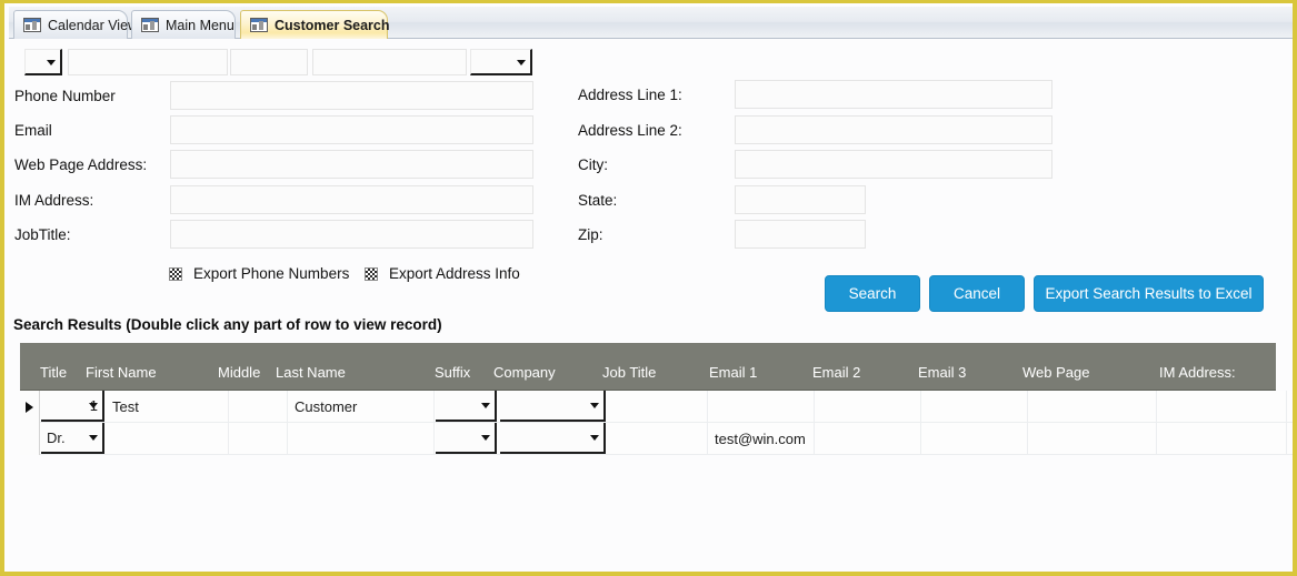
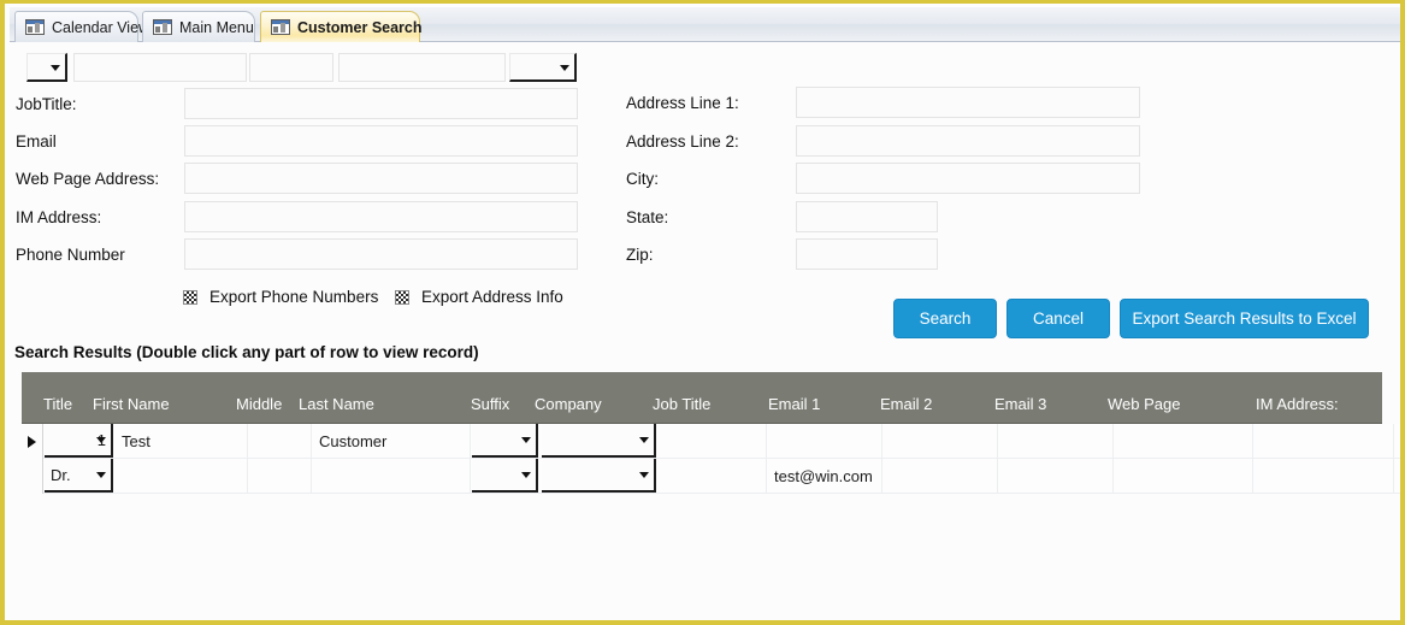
  Calendar Vie
  Main Menu
  Customer Search
- Phone Number
+ JobTitle:
  Email
  Web Page Address:
  IM Address:
- JobTitle:
+ Phone Number
  Address Line 1:
  Address Line 2:
  City:
  State:
  Zip:
  Export Phone Numbers
  Export Address Info
  Search
  Cancel
  Export Search Results to Excel
  Search Results (Double click any part of row to view record)
  Title
  First Name
  Middle
  Last Name
  Suffix
  Company
  Job Title
  Email 1
  Email 2
  Email 3
  Web Page
  IM Address:
  1
  Test
  Customer
  Dr.
  test@win.com
